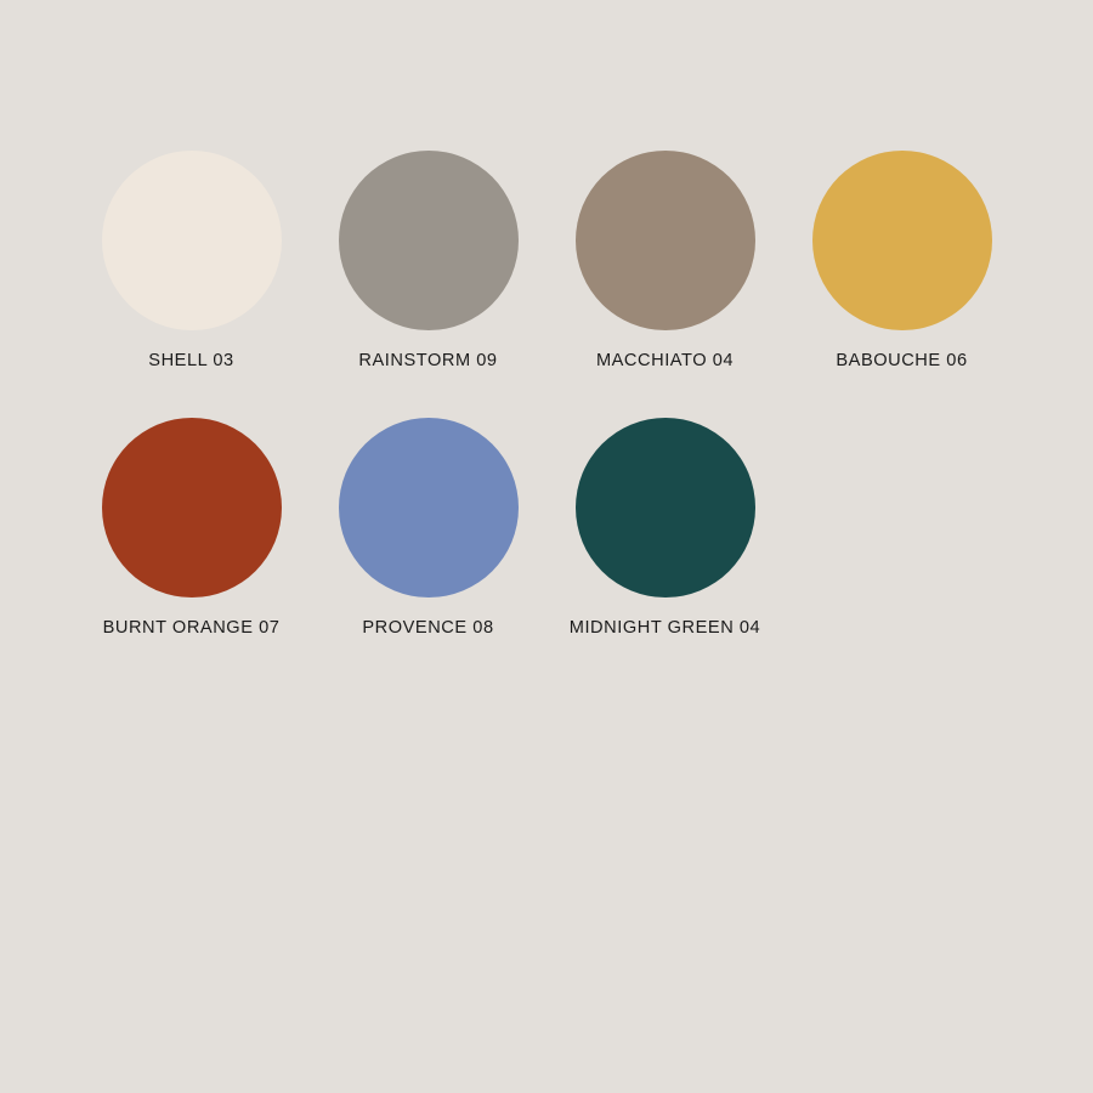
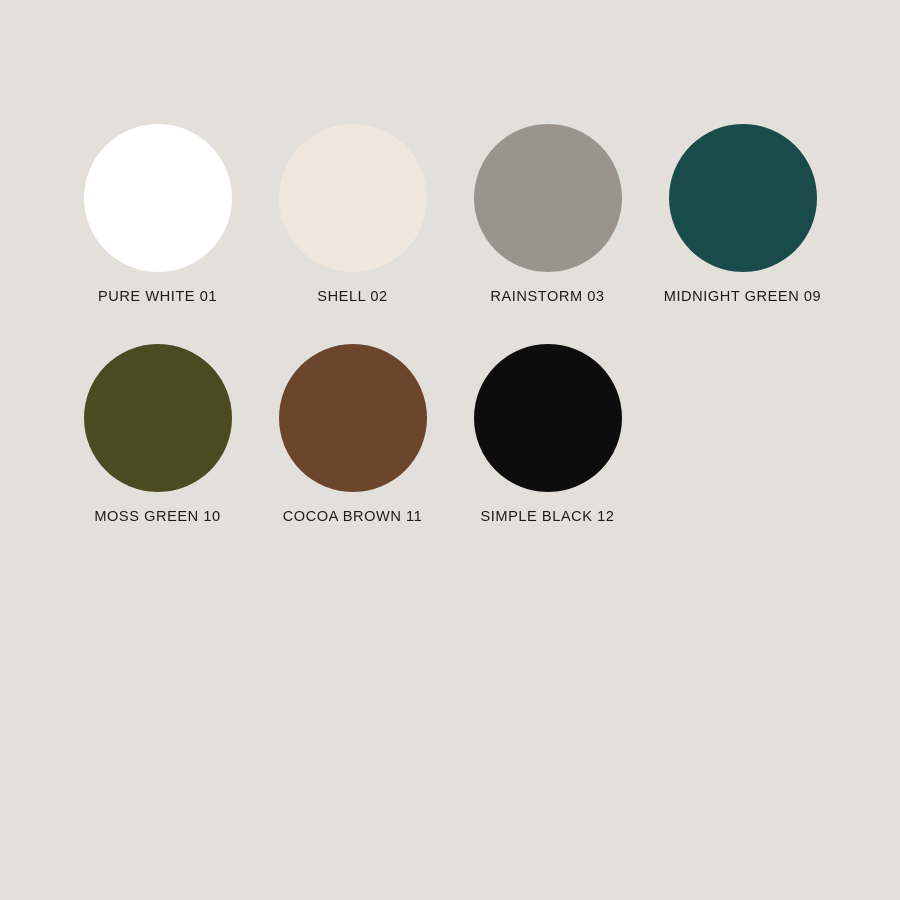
+ PURE WHITE 01
- SHELL 03
+ SHELL 02
- RAINSTORM 09
+ RAINSTORM 03
- MACCHIATO 04
- BABOUCHE 06
- BURNT ORANGE 07
- PROVENCE 08
- MIDNIGHT GREEN 04
+ MIDNIGHT GREEN 09
+ MOSS GREEN 10
+ COCOA BROWN 11
+ SIMPLE BLACK 12
